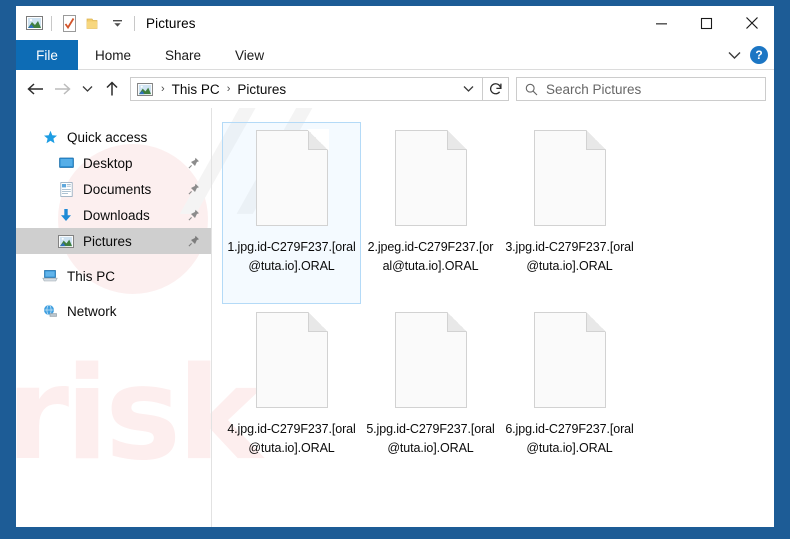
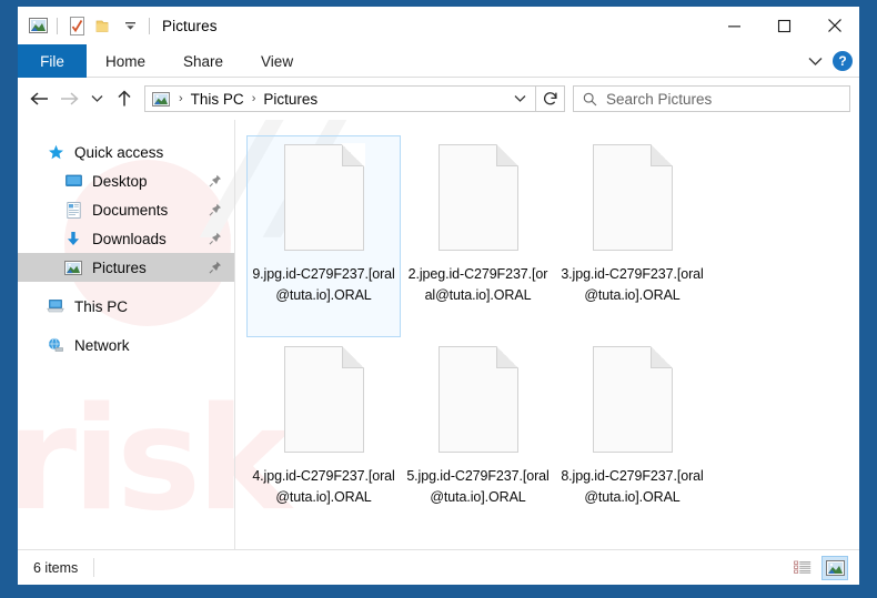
  Pictures
  File
  Home
  Share
  View
  ?
  ›
  This PC
  ›
  Pictures
  Search Pictures
  risk
  Quick access
  Desktop
  Documents
  Downloads
  Pictures
  This PC
  Network
- 1.jpg.id-C279F237.[oral@tuta.io].ORAL
+ 9.jpg.id-C279F237.[oral@tuta.io].ORAL
  2.jpeg.id-C279F237.[oral@tuta.io].ORAL
  3.jpg.id-C279F237.[oral@tuta.io].ORAL
  4.jpg.id-C279F237.[oral@tuta.io].ORAL
  5.jpg.id-C279F237.[oral@tuta.io].ORAL
- 6.jpg.id-C279F237.[oral@tuta.io].ORAL
+ 8.jpg.id-C279F237.[oral@tuta.io].ORAL
+ 6 items
